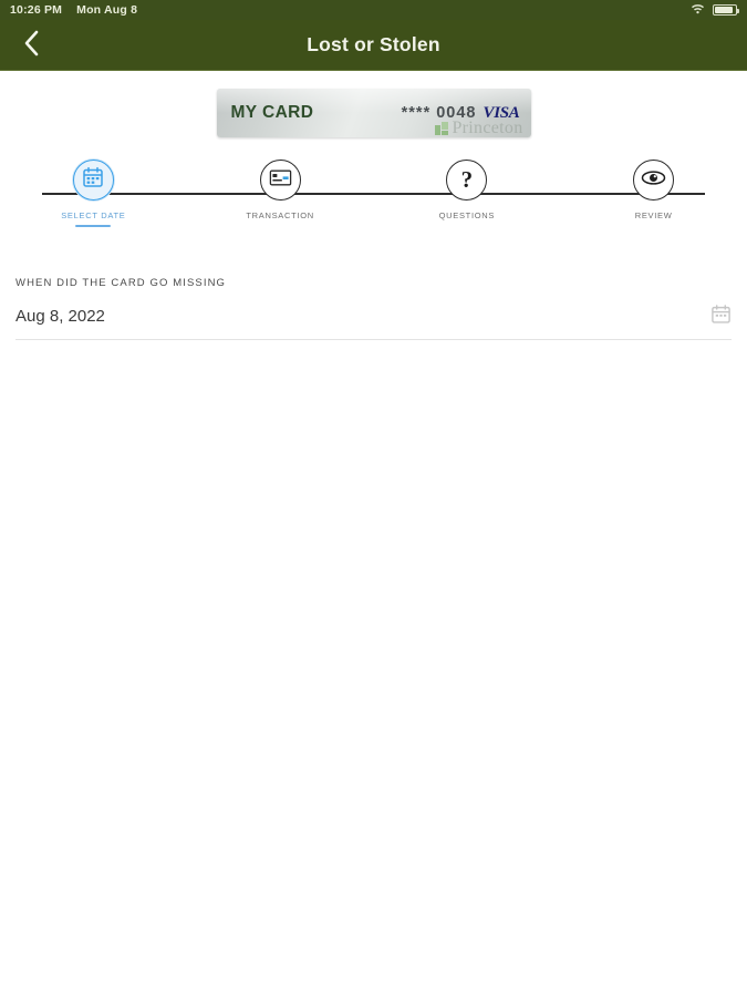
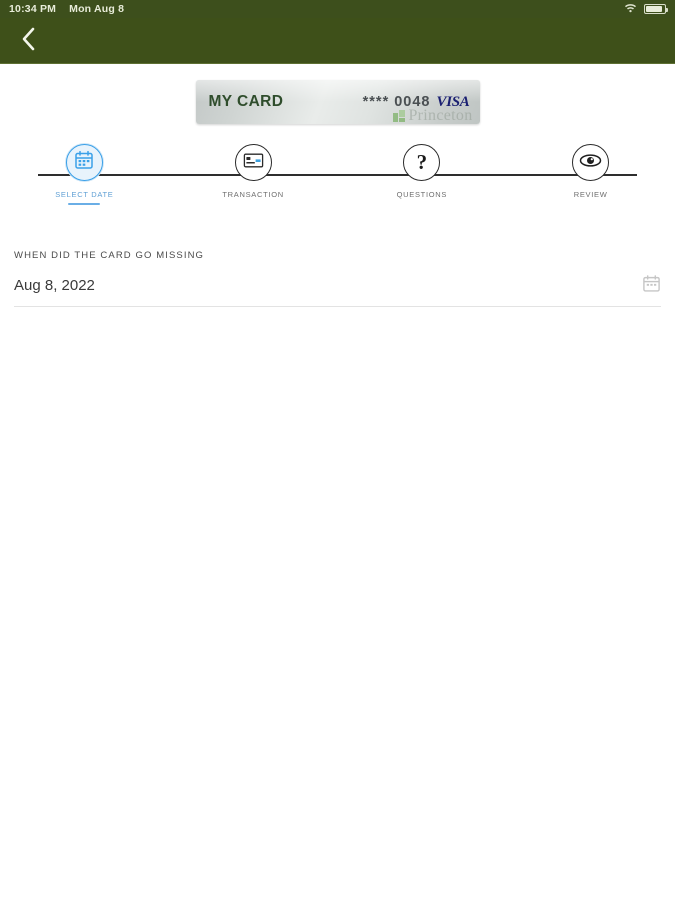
- 10:26 PM
+ 10:34 PM
  Mon Aug 8
- Lost or Stolen
  MY CARD
  **** 0048
  VISA
  Princeton
  SELECT DATE
  TRANSACTION
  ?
  QUESTIONS
  REVIEW
  WHEN DID THE CARD GO MISSING
  Aug 8, 2022
